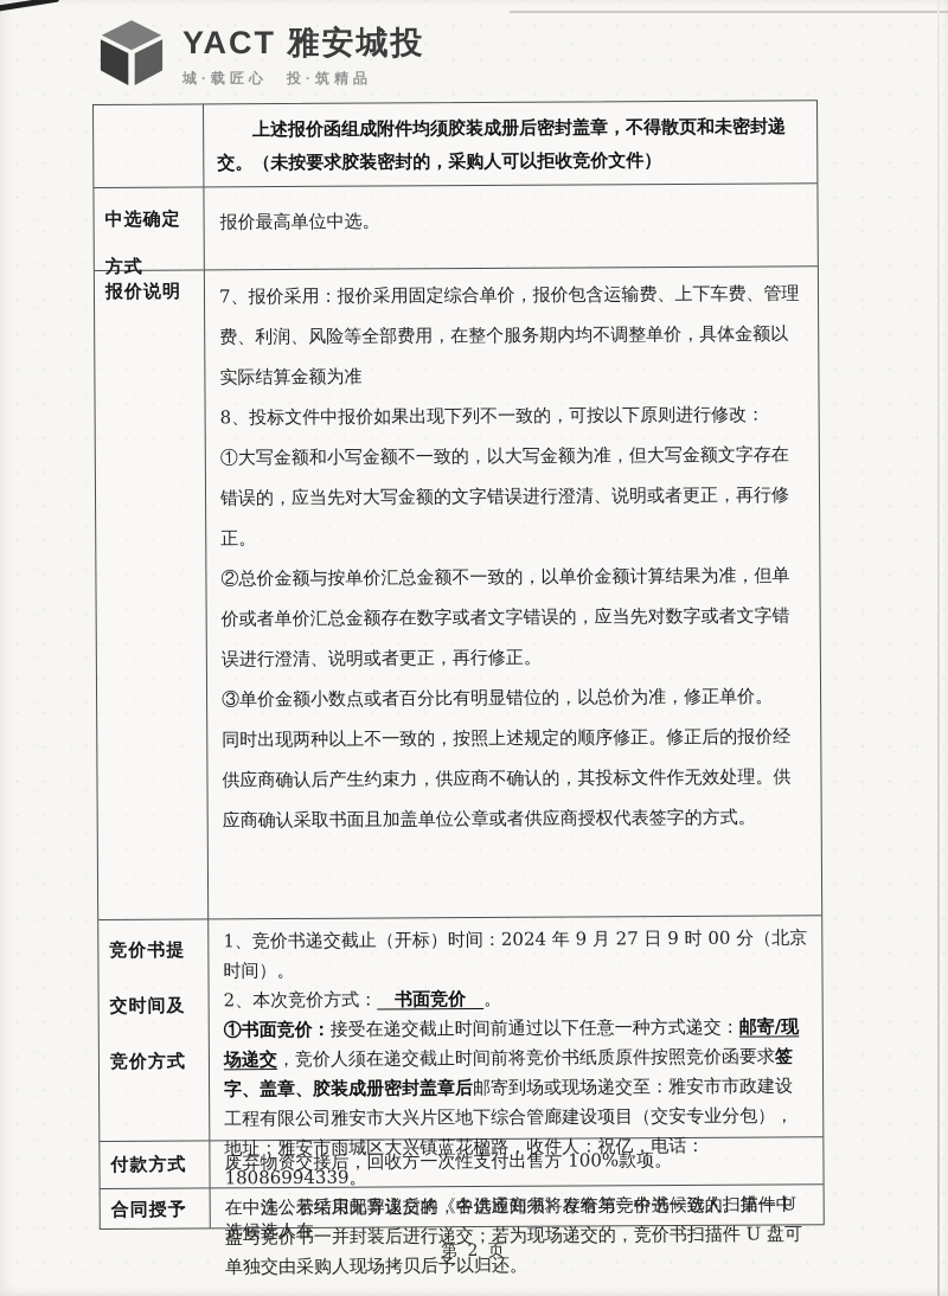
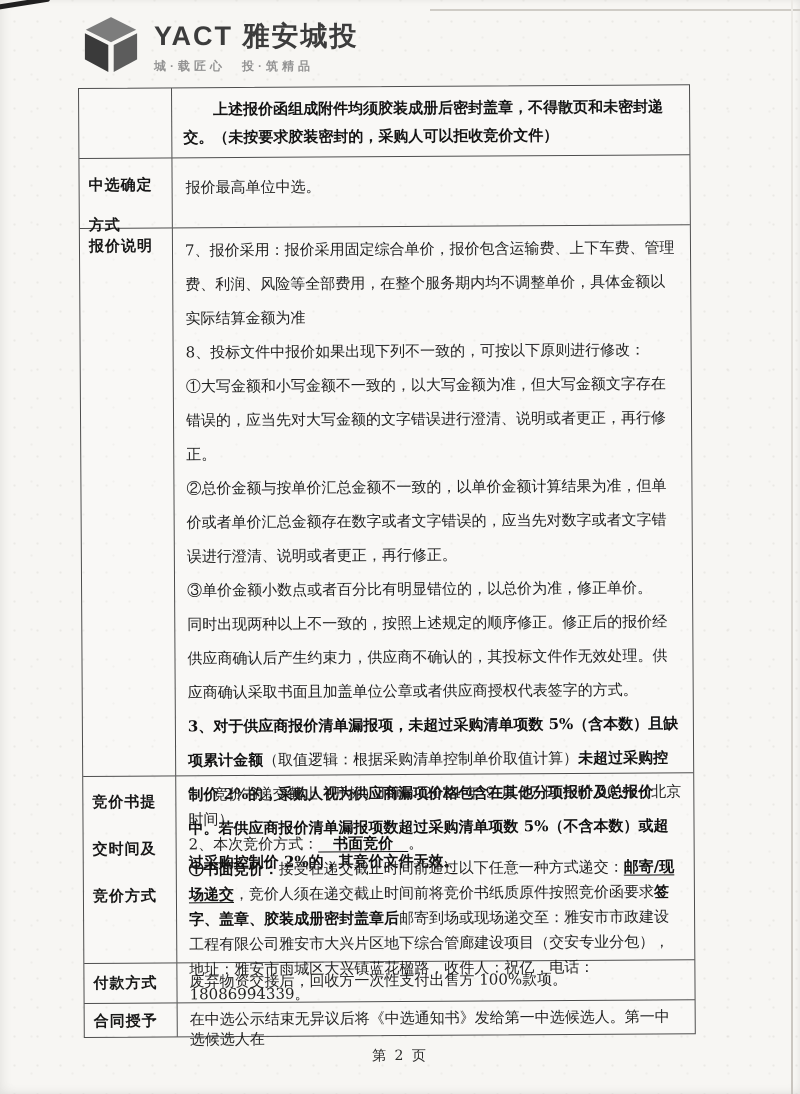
  YACT 雅安城投
  城·载匠心 投·筑精品
  上述报价函组成附件均须胶装成册后密封盖章，不得散页和未密封递交。（未按要求胶装密封的，采购人可以拒收竞价文件）
  中选确定方式
  报价最高单位中选。
  报价说明
  7、报价采用：报价采用固定综合单价，报价包含运输费、上下车费、管理费、利润、风险等全部费用，在整个服务期内均不调整单价，具体金额以实际结算金额为准
  8、投标文件中报价如果出现下列不一致的，可按以下原则进行修改：
  ①大写金额和小写金额不一致的，以大写金额为准，但大写金额文字存在错误的，应当先对大写金额的文字错误进行澄清、说明或者更正，再行修正。
  ②总价金额与按单价汇总金额不一致的，以单价金额计算结果为准，但单价或者单价汇总金额存在数字或者文字错误的，应当先对数字或者文字错误进行澄清、说明或者更正，再行修正。
  ③单价金额小数点或者百分比有明显错位的，以总价为准，修正单价。
  同时出现两种以上不一致的，按照上述规定的顺序修正。修正后的报价经供应商确认后产生约束力，供应商不确认的，其投标文件作无效处理。供应商确认采取书面且加盖单位公章或者供应商授权代表签字的方式。
+ 3、对于供应商报价清单漏报项，未超过采购清单项数 5%（含本数）且缺项累计金额（取值逻辑：根据采购清单控制单价取值计算）未超过采购控制价 2%的，采购人视为供应商漏项价格包含在其他分项报价及总报价中。若供应商报价清单漏报项数超过采购清单项数 5%（不含本数）或超过采购控制价 2%的，其竞价文件无效。
  竞价书提交时间及竞价方式
  1、竞价书递交截止（开标）时间：2024 年 9 月 27 日 9 时 00 分（北京时间）。
  2、本次竞价方式： 书面竞价 。
  ①书面竞价：接受在递交截止时间前通过以下任意一种方式递交：邮寄/现场递交，竞价人须在递交截止时间前将竞价书纸质原件按照竞价函要求签字、盖章、胶装成册密封盖章后邮寄到场或现场递交至：雅安市市政建设工程有限公司雅安市大兴片区地下综合管廊建设项目（交安专业分包），地址：雅安市雨城区大兴镇蓝花楹路，收件人：祝亿，电话：18086994339。
- 注：若采用邮寄递交的，各供应商须将存有与竞价书一致的扫描件 U 盘与竞价书一并封装后进行递交；若为现场递交的，竞价书扫描件 U 盘可单独交由采购人现场拷贝后予以归还。
  付款方式
  废弃物资交接后，回收方一次性支付出售方 100%款项。
  合同授予
  在中选公示结束无异议后将《中选通知书》发给第一中选候选人。第一中选候选人在
  第 2 页
